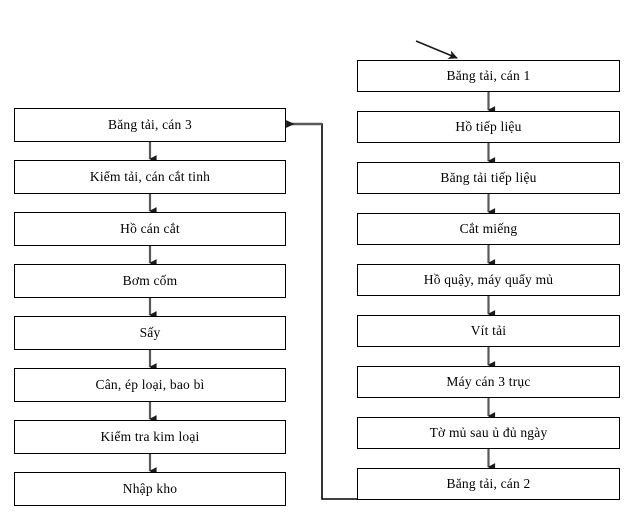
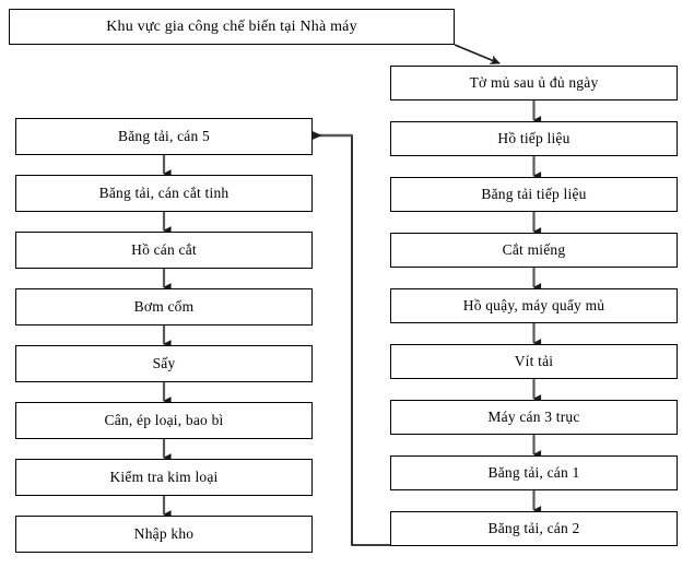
+ Khu vực gia công chế biến tại Nhà máy
- Băng tải, cán 3
+ Băng tải, cán 5
- Kiểm tải, cán cắt tinh
+ Băng tải, cán cắt tinh
  Hồ cán cắt
  Bơm cốm
  Sấy
  Cân, ép loại, bao bì
  Kiểm tra kim loại
  Nhập kho
- Băng tải, cán 1
+ Tờ mủ sau ủ đủ ngày
  Hồ tiếp liệu
  Băng tải tiếp liệu
  Cắt miếng
  Hồ quậy, máy quẩy mủ
  Vít tải
  Máy cán 3 trục
- Tờ mủ sau ủ đủ ngày
+ Băng tải, cán 1
  Băng tải, cán 2
